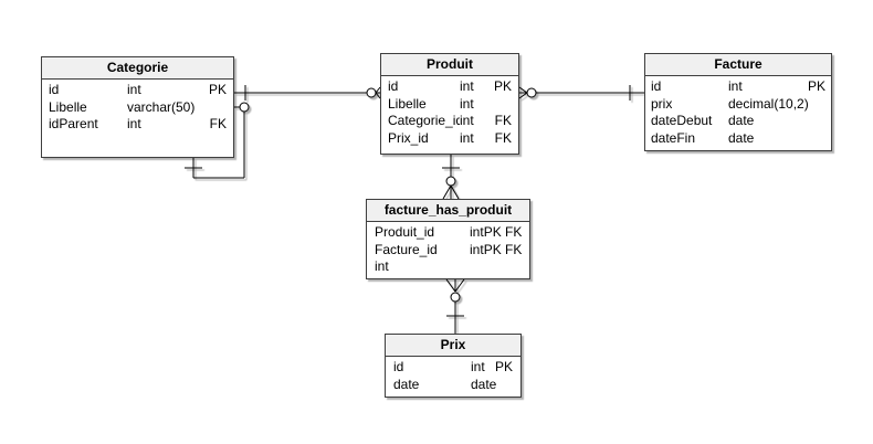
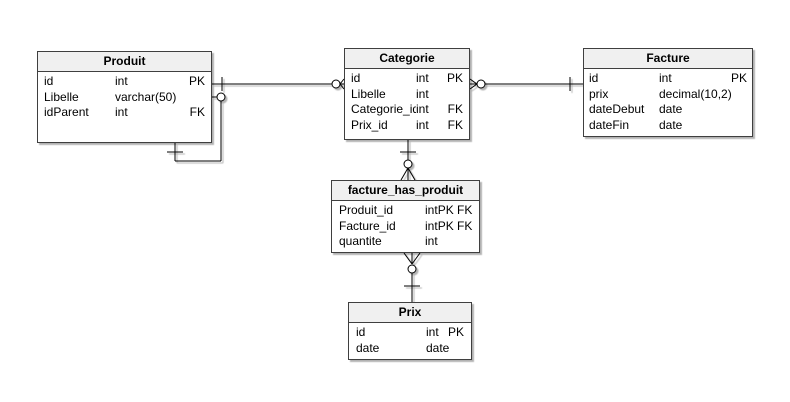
- Categorie
+ Produit
  id
  int
  PK
  Libelle
  varchar(50)
  idParent
  int
  FK
- Produit
+ Categorie
  id
  int
  PK
  Libelle
  int
  Categorie_id
  int
  FK
  Prix_id
  int
  FK
  Facture
  id
  int
  PK
  prix
  decimal(10,2)
  dateDebut
  date
  dateFin
  date
  facture_has_produit
  Produit_id
  int
  PK FK
  Facture_id
  int
  PK FK
+ quantite
  int
  Prix
  id
  int
  PK
  date
  date
